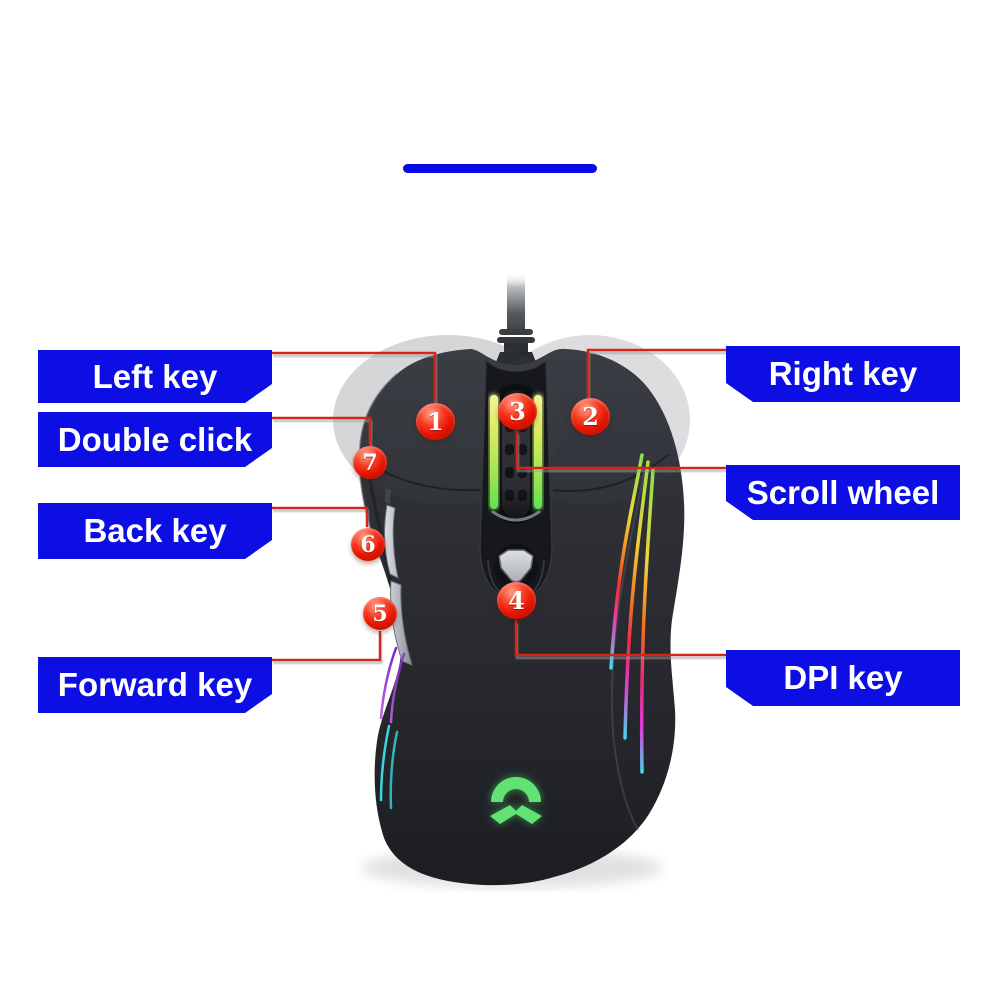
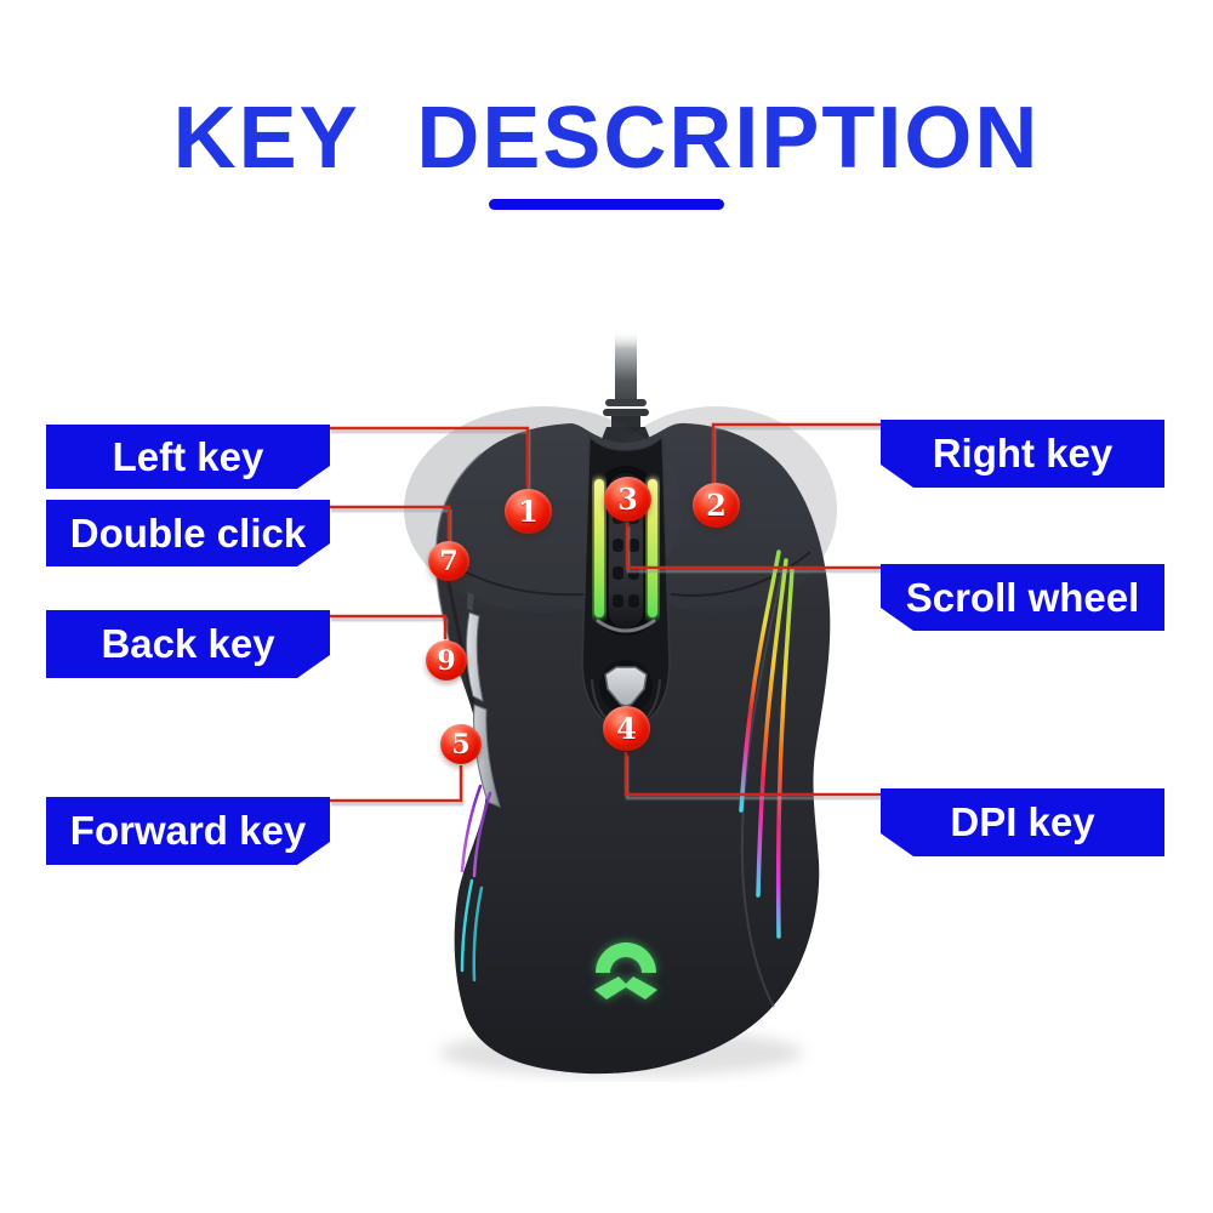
+ KEY DESCRIPTION
  Left key
  Double click
  Back key
  Forward key
  Right key
  Scroll wheel
  DPI key
  1
  2
  3
  4
  5
- 6
+ 9
  7
